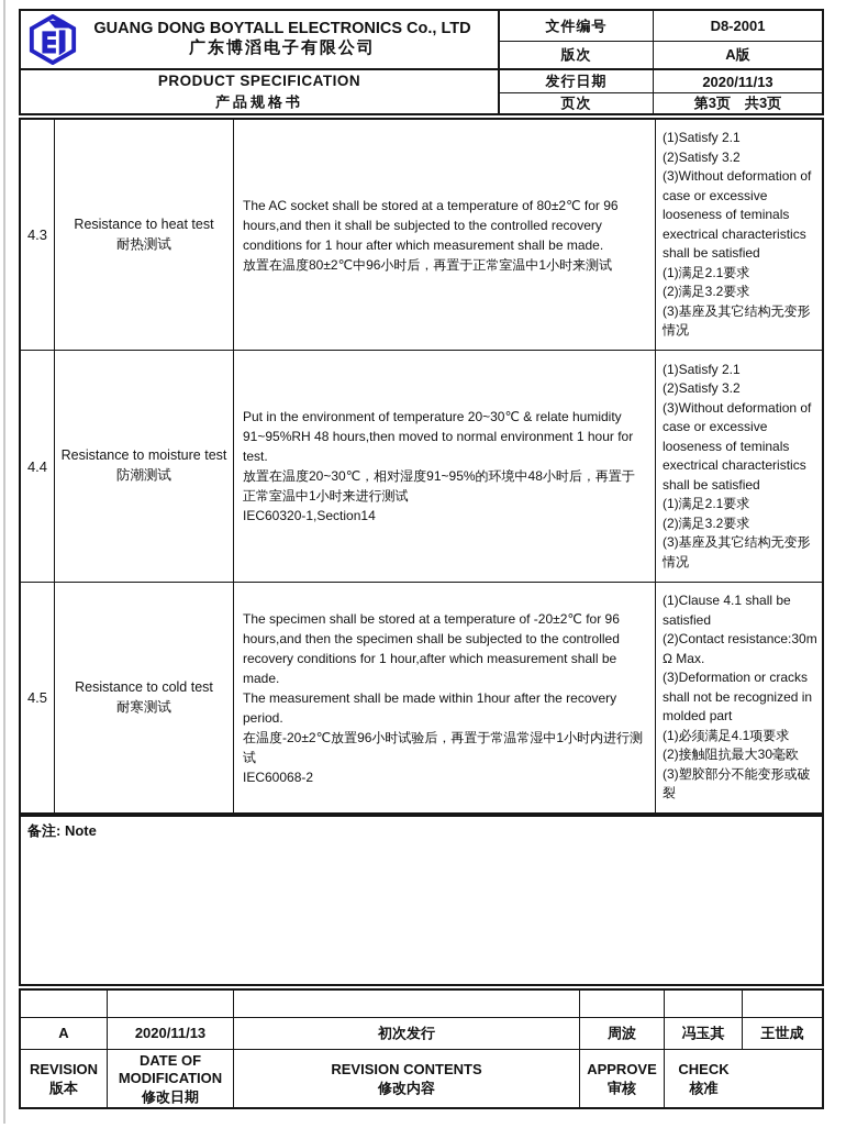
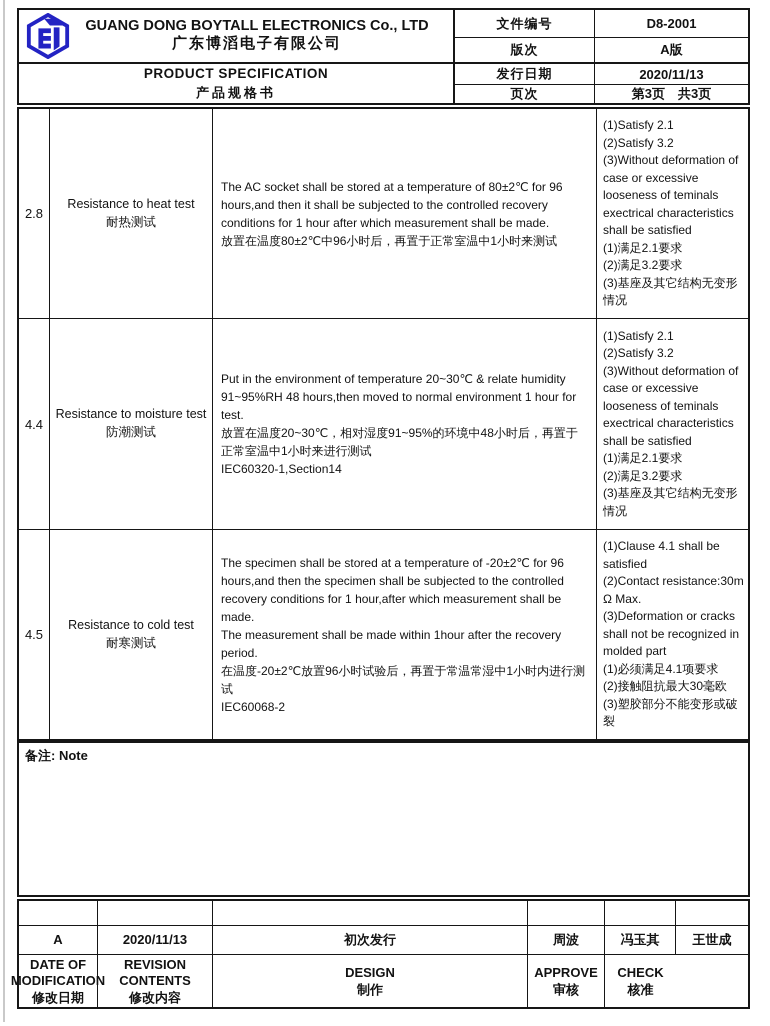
  GUANG DONG BOYTALL ELECTRONICS Co., LTD
  广东博滔电子有限公司
  PRODUCT SPECIFICATION
  产品规格书
  文件编号
  D8-2001
  版次
  A版
  发行日期
  2020/11/13
  页次
  第3页 共3页
- 4.3
+ 2.8
  Resistance to heat test
  耐热测试
  The AC socket shall be stored at a temperature of 80±2℃ for 96 hours,and then it shall be subjected to the controlled recovery conditions for 1 hour after which measurement shall be made.
  放置在温度80±2℃中96小时后，再置于正常室温中1小时来测试
  (1)Satisfy 2.1
  (2)Satisfy 3.2
  (3)Without deformation of case or excessive looseness of teminals exectrical characteristics shall be satisfied
  (1)满足2.1要求
  (2)满足3.2要求
  (3)基座及其它结构无变形情况
  4.4
  Resistance to moisture test
  防潮测试
  Put in the environment of temperature 20~30℃ & relate humidity 91~95%RH 48 hours,then moved to normal environment 1 hour for test.
  放置在温度20~30℃，相对湿度91~95%的环境中48小时后，再置于正常室温中1小时来进行测试
  IEC60320-1,Section14
  (1)Satisfy 2.1
  (2)Satisfy 3.2
  (3)Without deformation of case or excessive looseness of teminals exectrical characteristics shall be satisfied
  (1)满足2.1要求
  (2)满足3.2要求
  (3)基座及其它结构无变形情况
  4.5
  Resistance to cold test
  耐寒测试
  The specimen shall be stored at a temperature of -20±2℃ for 96 hours,and then the specimen shall be subjected to the controlled recovery conditions for 1 hour,after which measurement shall be made.
  The measurement shall be made within 1hour after the recovery period.
  在温度-20±2℃放置96小时试验后，再置于常温常湿中1小时内进行测试
  IEC60068-2
  (1)Clause 4.1 shall be satisfied
  (2)Contact resistance:30m Ω Max.
  (3)Deformation or cracks shall not be recognized in molded part
  (1)必须满足4.1项要求
  (2)接触阻抗最大30毫欧
  (3)塑胶部分不能变形或破裂
  备注: Note
  A
  2020/11/13
  初次发行
  周波
  冯玉其
  王世成
- REVISION
- 版本
  DATE OF MODIFICATION
  修改日期
  REVISION CONTENTS
  修改内容
+ DESIGN
+ 制作
  APPROVE
  审核
  CHECK
  核准
